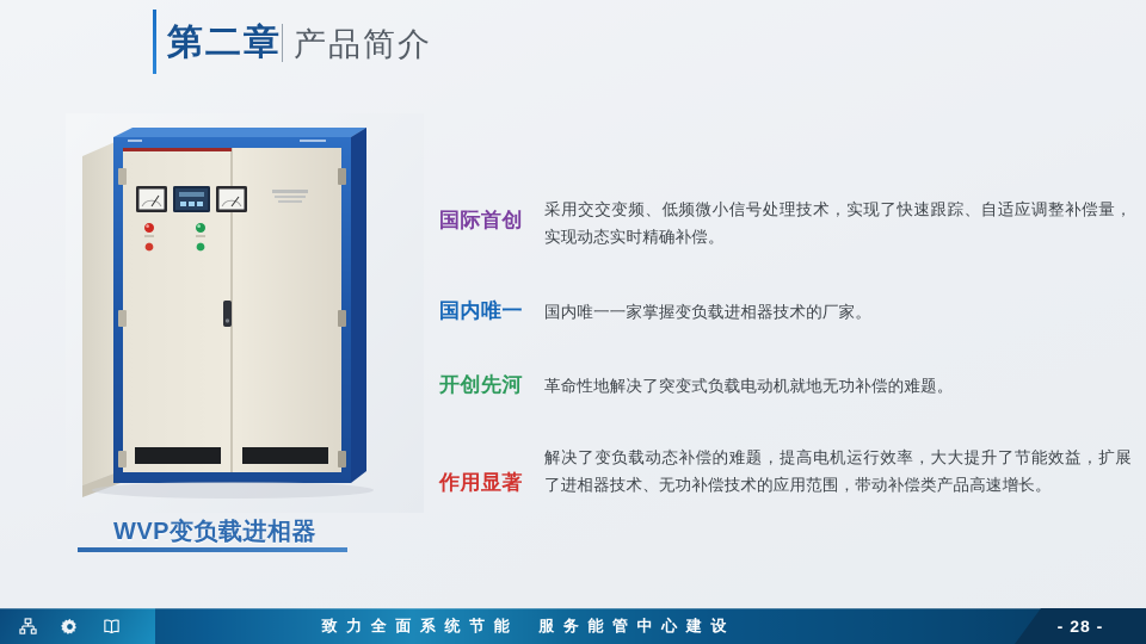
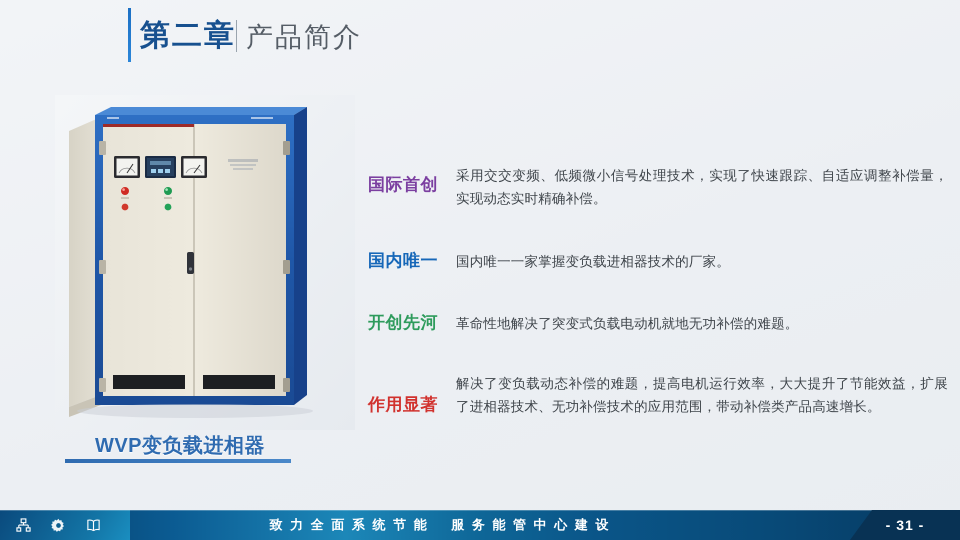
  第二章
  产品简介
  WVP变负载进相器
  国际首创
  采用交交变频、低频微小信号处理技术，实现了快速跟踪、自适应调整补偿量，实现动态实时精确补偿。
  国内唯一
  国内唯一一家掌握变负载进相器技术的厂家。
  开创先河
  革命性地解决了突变式负载电动机就地无功补偿的难题。
  作用显著
  解决了变负载动态补偿的难题，提高电机运行效率，大大提升了节能效益，扩展了进相器技术、无功补偿技术的应用范围，带动补偿类产品高速增长。
  致 力 全 面 系 统 节 能 服 务 能 管 中 心 建 设
- - 28 -
+ - 31 -
